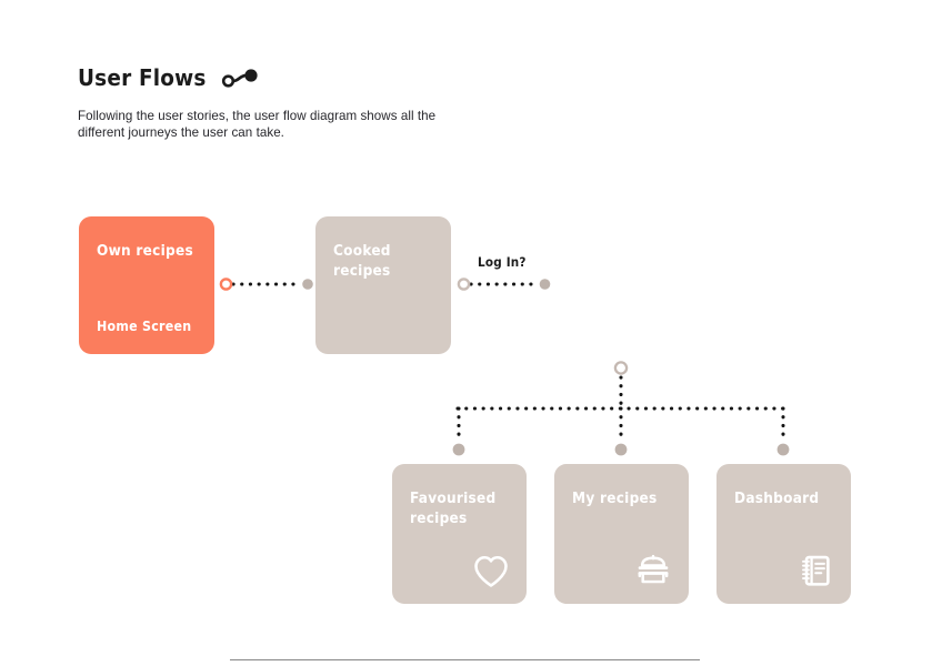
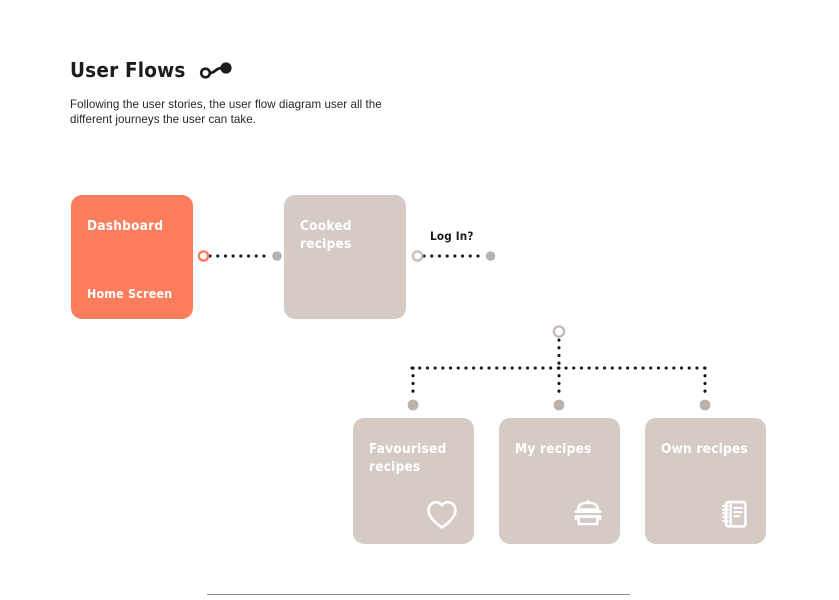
  User Flows
- Following the user stories, the user flow diagram shows all the different journeys the user can take.
+ Following the user stories, the user flow diagram user all the different journeys the user can take.
  Log In?
- Own recipes
+ Dashboard
  Home Screen
  Cooked recipes
  Favourised recipes
  My recipes
- Dashboard
+ Own recipes
